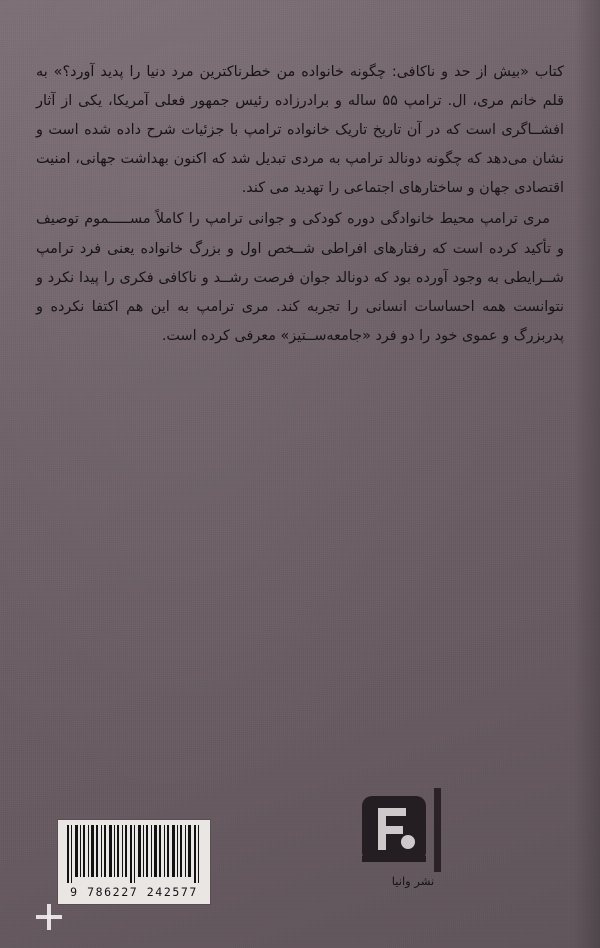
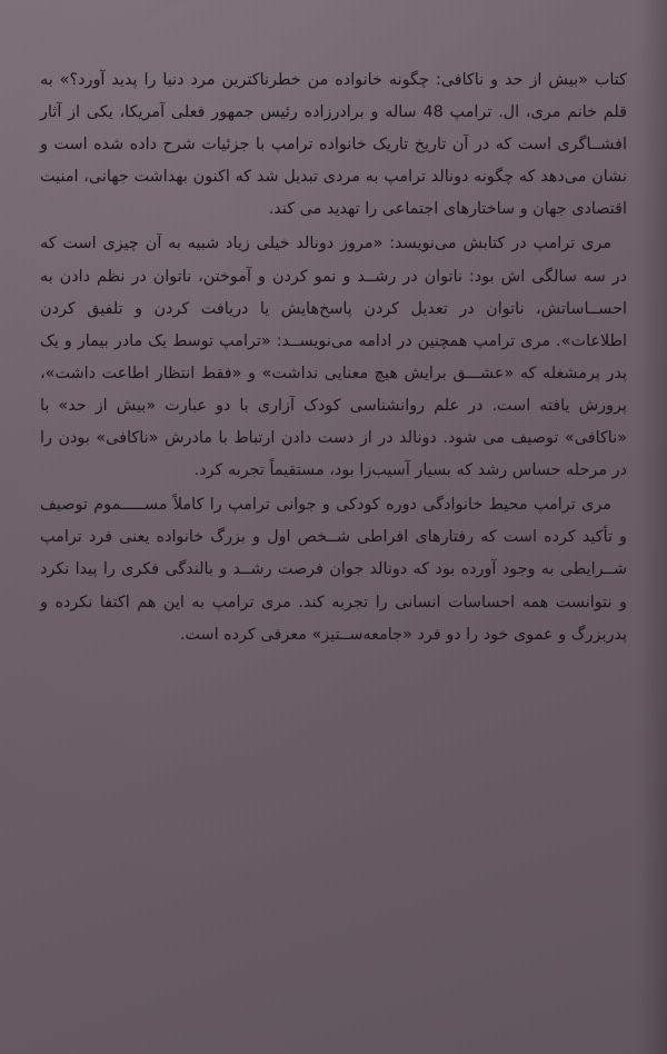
- کتاب «بیش از حد و ناکافی: چگونه خانواده من خطرناکترین مرد دنیا را پدید آورد؟» به قلم خانم مری، ال. ترامپ ۵۵ ساله و برادرزاده رئیس جمهور فعلی آمریکا، یکی از آثار افشــاگری است که در آن تاریخ تاریک خانواده ترامپ با جزئیات شرح داده شده است و نشان می‌دهد که چگونه دونالد ترامپ به مردی تبدیل شد که اکنون بهداشت جهانی، امنیت اقتصادی جهان و ساختارهای اجتماعی را تهدید می کند.
+ کتاب «بیش از حد و ناکافی: چگونه خانواده من خطرناکترین مرد دنیا را پدید آورد؟» به قلم خانم مری، ال. ترامپ 48 ساله و برادرزاده رئیس جمهور فعلی آمریکا، یکی از آثار افشــاگری است که در آن تاریخ تاریک خانواده ترامپ با جزئیات شرح داده شده است و نشان می‌دهد که چگونه دونالد ترامپ به مردی تبدیل شد که اکنون بهداشت جهانی، امنیت اقتصادی جهان و ساختارهای اجتماعی را تهدید می کند.
+ مری ترامپ در کتابش می‌نویسد: «مروز دونالد خیلی زیاد شبیه به آن چیزی است که در سه سالگی اش بود: ناتوان در رشــد و نمو کردن و آموختن، ناتوان در نظم دادن به احســاساتش، ناتوان در تعدیل کردن پاسخ‌هایش یا دریافت کردن و تلفیق کردن اطلاعات». مری ترامپ همچنین در ادامه می‌نویســد: «ترامپ توسط یک مادر بیمار و یک پدر پرمشغله که «عشـــق برایش هیچ معنایی نداشت» و «فقط انتظار اطاعت داشت»، پرورش یافته است. در علم روانشناسی کودک آزاری با دو عبارت «بیش از حد» با «ناکافی» توصیف می شود. دونالد در از دست دادن ارتباط با مادرش «ناکافی» بودن را در مرحله حساس رشد که بسیار آسیب‌زا بود، مستقیماً تجربه کرد.
- مری ترامپ محیط خانوادگی دوره کودکی و جوانی ترامپ را کاملاً مســـــموم توصیف و تأکید کرده است که رفتارهای افراطی شــخص اول و بزرگ خانواده یعنی فرد ترامپ شــرایطی به وجود آورده بود که دونالد جوان فرصت رشــد و ناکافی فکری را پیدا نکرد و نتوانست همه احساسات انسانی را تجربه کند. مری ترامپ به این هم اکتفا نکرده و پدربزرگ و عموی خود را دو فرد «جامعه‌ســتیز» معرفی کرده است.
+ مری ترامپ محیط خانوادگی دوره کودکی و جوانی ترامپ را کاملاً مســـــموم توصیف و تأکید کرده است که رفتارهای افراطی شــخص اول و بزرگ خانواده یعنی فرد ترامپ شــرایطی به وجود آورده بود که دونالد جوان فرصت رشــد و بالندگی فکری را پیدا نکرد و نتوانست همه احساسات انسانی را تجربه کند. مری ترامپ به این هم اکتفا نکرده و پدربزرگ و عموی خود را دو فرد «جامعه‌ســتیز» معرفی کرده است.
- 9 786227 242577
- نشر وانیا
